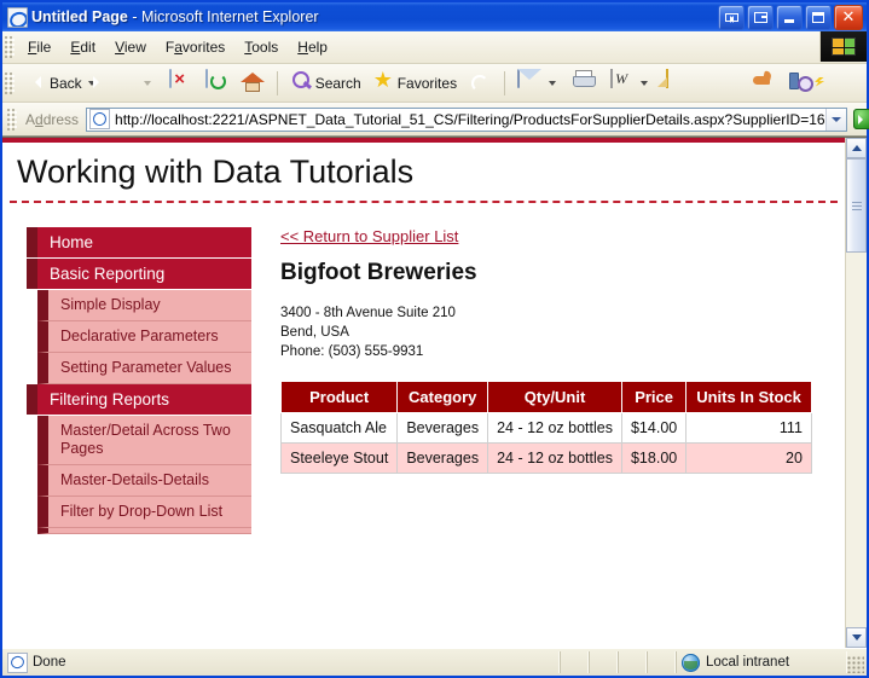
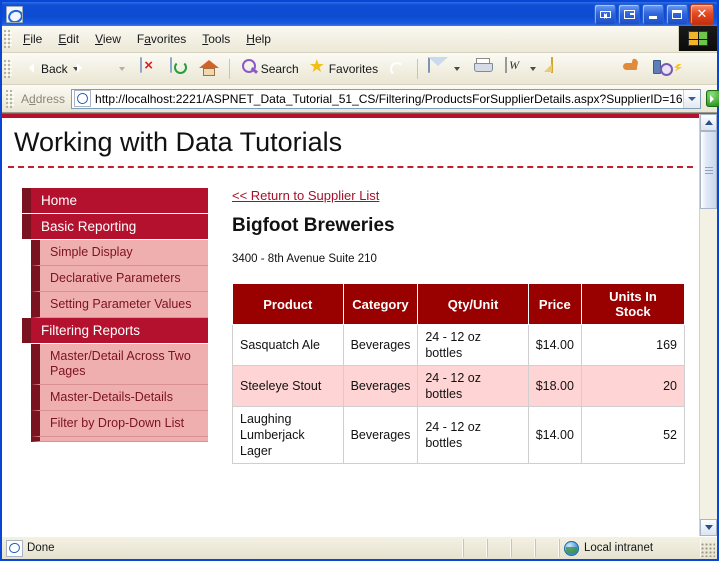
- Untitled Page - Microsoft Internet Explorer
  ✕
  File
  Edit
  View
  Favorites
  Tools
  Help
  Back
  Search
  ★
  Favorites
  Address
  http://localhost:2221/ASPNET_Data_Tutorial_51_CS/Filtering/ProductsForSupplierDetails.aspx?SupplierID=16
  Working with Data Tutorials
  Home
  Basic Reporting
  Simple Display
  Declarative Parameters
  Setting Parameter Values
  Filtering Reports
  Master/Detail Across Two Pages
  Master-Details-Details
  Filter by Drop-Down List
  << Return to Supplier List
  Bigfoot Breweries
  3400 - 8th Avenue Suite 210
- Bend, USA
- Phone: (503) 555-9931
  Product	Category	Qty/Unit	Price	Units In Stock
- Sasquatch Ale	Beverages	24 - 12 oz bottles	$14.00	111
+ Sasquatch Ale	Beverages	24 - 12 oz bottles	$14.00	169
  Steeleye Stout	Beverages	24 - 12 oz bottles	$18.00	20
+ Laughing Lumberjack Lager	Beverages	24 - 12 oz bottles	$14.00	52
  Done
  Local intranet
